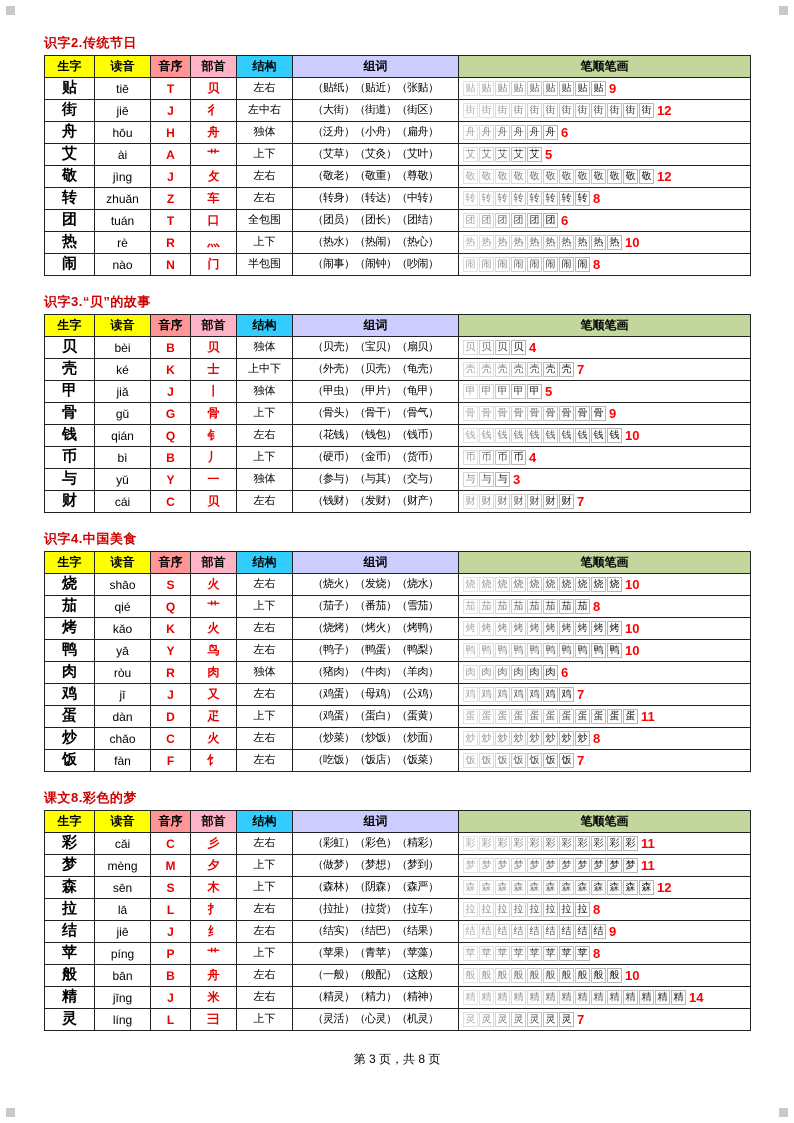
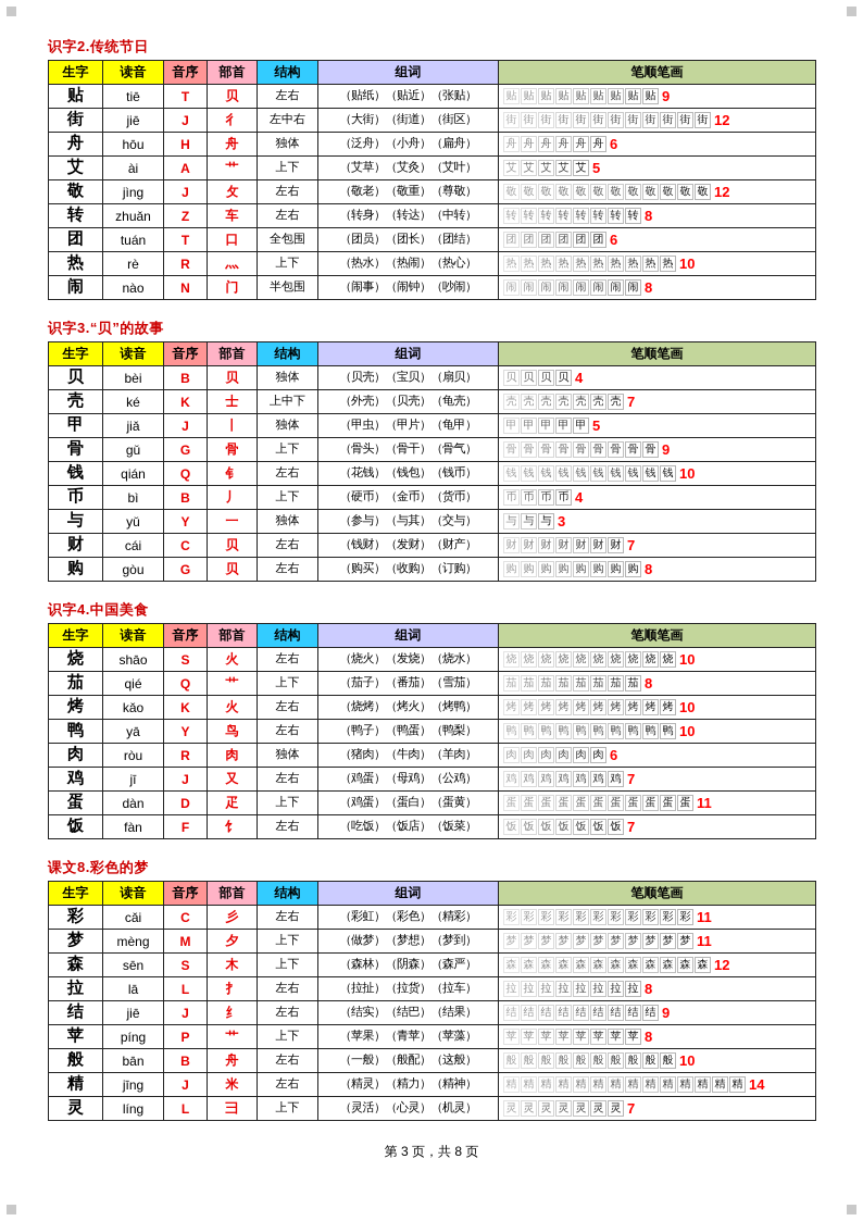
  识字2.传统节日
  生字	读音	音序	部首	结构	组词	笔顺笔画
  贴	tiē	T	贝	左右	（贴纸）（贴近）（张贴）	贴 贴 贴 贴 贴 贴 贴 贴 贴 9
  街	jiē	J	彳	左中右	（大街）（街道）（街区）	街 街 街 街 街 街 街 街 街 街 街 街 12
  舟	hōu	H	舟	独体	（泛舟）（小舟）（扁舟）	舟 舟 舟 舟 舟 舟 6
  艾	ài	A	艹	上下	（艾草）（艾灸）（艾叶）	艾 艾 艾 艾 艾 5
  敬	jìng	J	攵	左右	（敬老）（敬重）（尊敬）	敬 敬 敬 敬 敬 敬 敬 敬 敬 敬 敬 敬 12
  转	zhuǎn	Z	车	左右	（转身）（转达）（中转）	转 转 转 转 转 转 转 转 8
  团	tuán	T	口	全包围	（团员）（团长）（团结）	团 团 团 团 团 团 6
  热	rè	R	灬	上下	（热水）（热闹）（热心）	热 热 热 热 热 热 热 热 热 热 10
  闹	nào	N	门	半包围	（闹事）（闹钟）（吵闹）	闹 闹 闹 闹 闹 闹 闹 闹 8
  识字3.“贝”的故事
  生字	读音	音序	部首	结构	组词	笔顺笔画
  贝	bèi	B	贝	独体	（贝壳）（宝贝）（扇贝）	贝 贝 贝 贝 4
  壳	ké	K	士	上中下	（外壳）（贝壳）（龟壳）	壳 壳 壳 壳 壳 壳 壳 7
  甲	jiǎ	J	丨	独体	（甲虫）（甲片）（龟甲）	甲 甲 甲 甲 甲 5
  骨	gǔ	G	骨	上下	（骨头）（骨干）（骨气）	骨 骨 骨 骨 骨 骨 骨 骨 骨 9
  钱	qián	Q	钅	左右	（花钱）（钱包）（钱币）	钱 钱 钱 钱 钱 钱 钱 钱 钱 钱 10
  币	bì	B	丿	上下	（硬币）（金币）（货币）	币 币 币 币 4
  与	yǔ	Y	一	独体	（参与）（与其）（交与）	与 与 与 3
  财	cái	C	贝	左右	（钱财）（发财）（财产）	财 财 财 财 财 财 财 7
+ 购	gòu	G	贝	左右	（购买）（收购）（订购）	购 购 购 购 购 购 购 购 8
  识字4.中国美食
  生字	读音	音序	部首	结构	组词	笔顺笔画
  烧	shāo	S	火	左右	（烧火）（发烧）（烧水）	烧 烧 烧 烧 烧 烧 烧 烧 烧 烧 10
  茄	qié	Q	艹	上下	（茄子）（番茄）（雪茄）	茄 茄 茄 茄 茄 茄 茄 茄 8
  烤	kǎo	K	火	左右	（烧烤）（烤火）（烤鸭）	烤 烤 烤 烤 烤 烤 烤 烤 烤 烤 10
  鸭	yā	Y	鸟	左右	（鸭子）（鸭蛋）（鸭梨）	鸭 鸭 鸭 鸭 鸭 鸭 鸭 鸭 鸭 鸭 10
  肉	ròu	R	肉	独体	（猪肉）（牛肉）（羊肉）	肉 肉 肉 肉 肉 肉 6
  鸡	jī	J	又	左右	（鸡蛋）（母鸡）（公鸡）	鸡 鸡 鸡 鸡 鸡 鸡 鸡 7
  蛋	dàn	D	疋	上下	（鸡蛋）（蛋白）（蛋黄）	蛋 蛋 蛋 蛋 蛋 蛋 蛋 蛋 蛋 蛋 蛋 11
- 炒	chǎo	C	火	左右	（炒菜）（炒饭）（炒面）	炒 炒 炒 炒 炒 炒 炒 炒 8
  饭	fàn	F	饣	左右	（吃饭）（饭店）（饭菜）	饭 饭 饭 饭 饭 饭 饭 7
  课文8.彩色的梦
  生字	读音	音序	部首	结构	组词	笔顺笔画
  彩	cǎi	C	彡	左右	（彩虹）（彩色）（精彩）	彩 彩 彩 彩 彩 彩 彩 彩 彩 彩 彩 11
  梦	mèng	M	夕	上下	（做梦）（梦想）（梦到）	梦 梦 梦 梦 梦 梦 梦 梦 梦 梦 梦 11
  森	sēn	S	木	上下	（森林）（阴森）（森严）	森 森 森 森 森 森 森 森 森 森 森 森 12
  拉	lā	L	扌	左右	（拉扯）（拉货）（拉车）	拉 拉 拉 拉 拉 拉 拉 拉 8
  结	jiē	J	纟	左右	（结实）（结巴）（结果）	结 结 结 结 结 结 结 结 结 9
  苹	píng	P	艹	上下	（苹果）（青苹）（苹藻）	苹 苹 苹 苹 苹 苹 苹 苹 8
  般	bān	B	舟	左右	（一般）（般配）（这般）	般 般 般 般 般 般 般 般 般 般 10
  精	jīng	J	米	左右	（精灵）（精力）（精神）	精 精 精 精 精 精 精 精 精 精 精 精 精 精 14
  灵	líng	L	彐	上下	（灵活）（心灵）（机灵）	灵 灵 灵 灵 灵 灵 灵 7
  第 3 页，共 8 页
